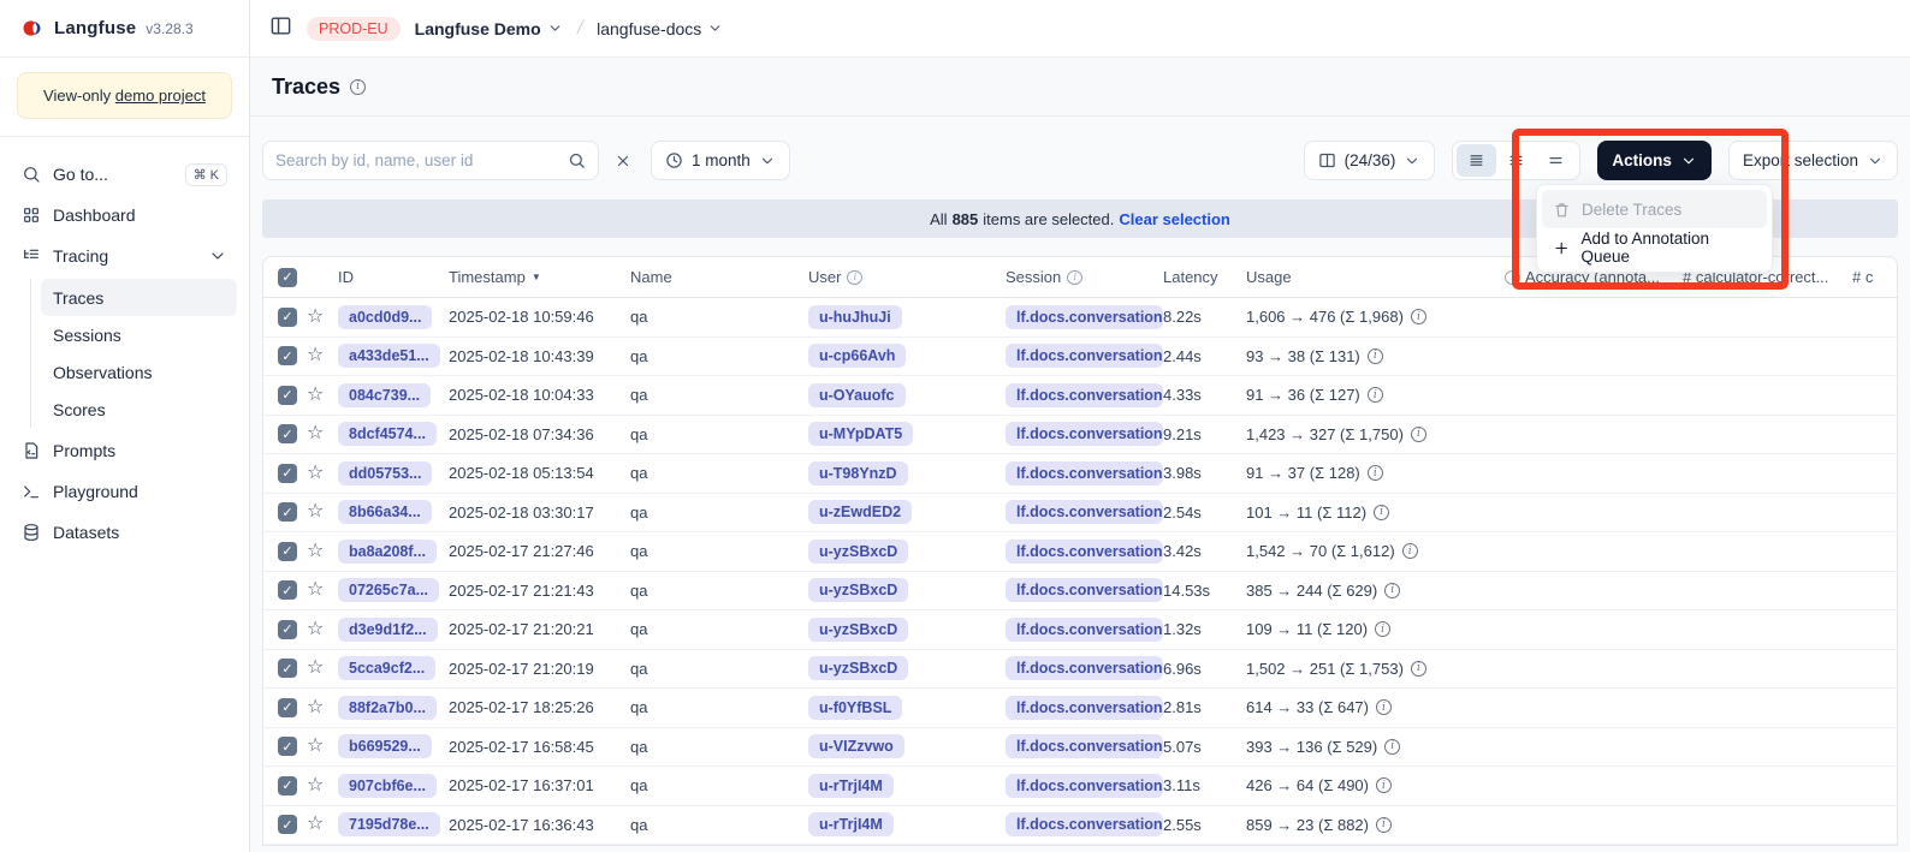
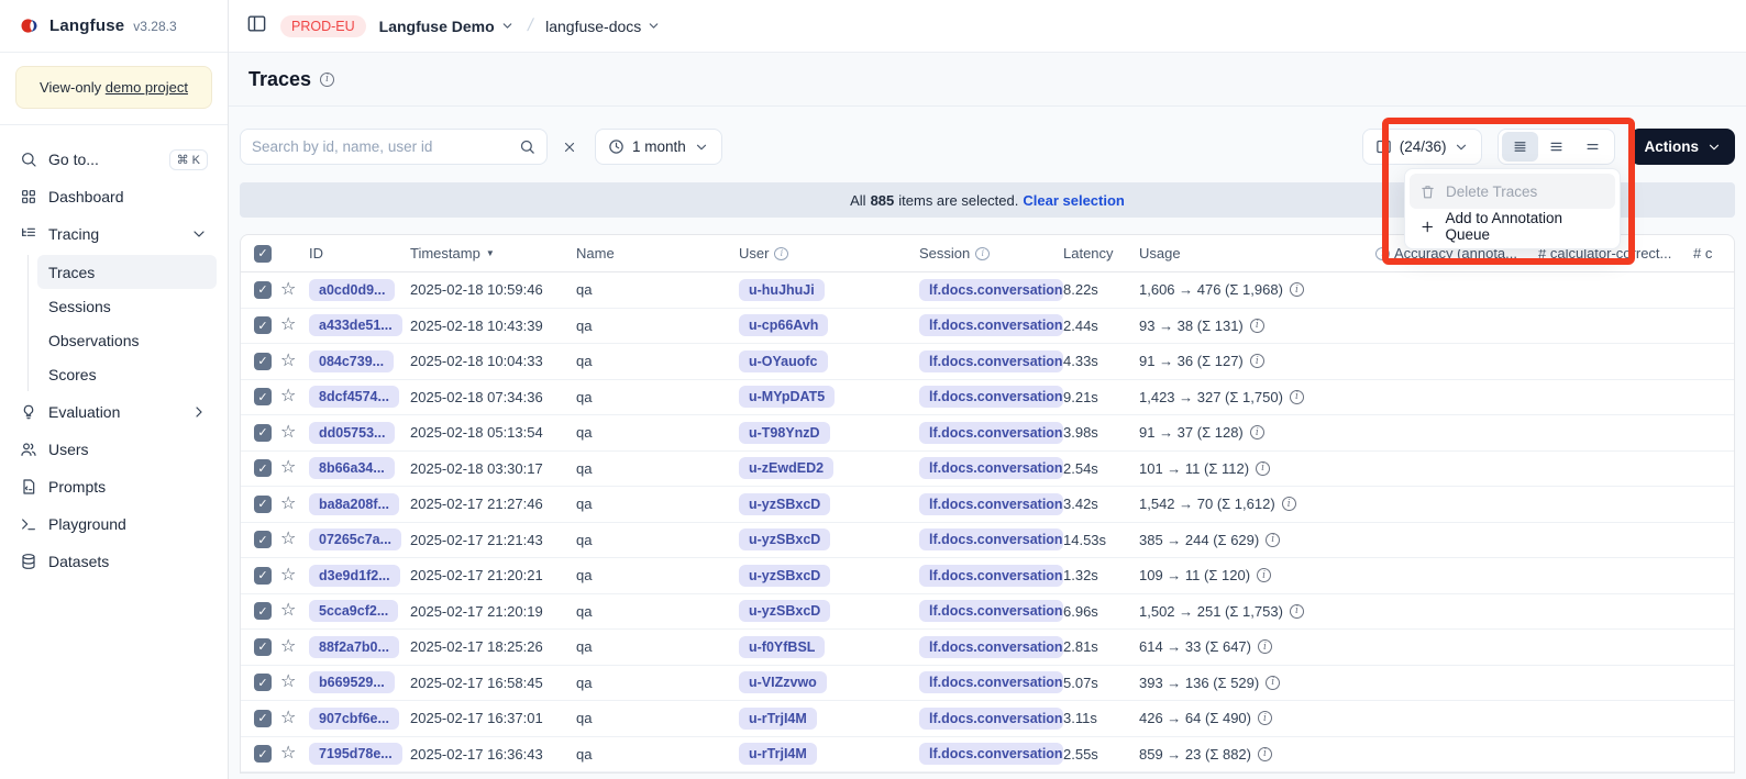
  Langfuse
  v3.28.3
  View-only demo project
  Go to...
  ⌘ K
  Dashboard
  Tracing
  Traces
  Sessions
  Observations
  Scores
+ Evaluation
+ Users
  Prompts
  Playground
  Datasets
  PROD-EU
  Langfuse Demo
  langfuse-docs
  Traces
  i
  Search by id, name, user id
  1 month
  (24/36)
  Actions
- Export selection
  All
  885
  items are selected.
  Clear selection
  ✓
  ID
  Timestamp
  ▼
  Name
  User
  i
  Session
  i
  Latency
  Usage
  i
  Accuracy (annota...
  # calculator-correct...
  # c
  ✓
  ☆
  a0cd0d9...
  2025-02-18 10:59:46
  qa
  u-huJhuJi
  lf.docs.conversation
  8.22s
  1,606 → 476 (Σ 1,968)
  i
  ✓
  ☆
  a433de51...
  2025-02-18 10:43:39
  qa
  u-cp66Avh
  lf.docs.conversation
  2.44s
  93 → 38 (Σ 131)
  i
  ✓
  ☆
  084c739...
  2025-02-18 10:04:33
  qa
  u-OYauofc
  lf.docs.conversation
  4.33s
  91 → 36 (Σ 127)
  i
  ✓
  ☆
  8dcf4574...
  2025-02-18 07:34:36
  qa
  u-MYpDAT5
  lf.docs.conversation
  9.21s
  1,423 → 327 (Σ 1,750)
  i
  ✓
  ☆
  dd05753...
  2025-02-18 05:13:54
  qa
  u-T98YnzD
  lf.docs.conversation
  3.98s
  91 → 37 (Σ 128)
  i
  ✓
  ☆
  8b66a34...
  2025-02-18 03:30:17
  qa
  u-zEwdED2
  lf.docs.conversation
  2.54s
  101 → 11 (Σ 112)
  i
  ✓
  ☆
  ba8a208f...
  2025-02-17 21:27:46
  qa
  u-yzSBxcD
  lf.docs.conversation
  3.42s
  1,542 → 70 (Σ 1,612)
  i
  ✓
  ☆
  07265c7a...
  2025-02-17 21:21:43
  qa
  u-yzSBxcD
  lf.docs.conversation
  14.53s
  385 → 244 (Σ 629)
  i
  ✓
  ☆
  d3e9d1f2...
  2025-02-17 21:20:21
  qa
  u-yzSBxcD
  lf.docs.conversation
  1.32s
  109 → 11 (Σ 120)
  i
  ✓
  ☆
  5cca9cf2...
  2025-02-17 21:20:19
  qa
  u-yzSBxcD
  lf.docs.conversation
  6.96s
  1,502 → 251 (Σ 1,753)
  i
  ✓
  ☆
  88f2a7b0...
  2025-02-17 18:25:26
  qa
  u-f0YfBSL
  lf.docs.conversation
  2.81s
  614 → 33 (Σ 647)
  i
  ✓
  ☆
  b669529...
  2025-02-17 16:58:45
  qa
  u-VIZzvwo
  lf.docs.conversation
  5.07s
  393 → 136 (Σ 529)
  i
  ✓
  ☆
  907cbf6e...
  2025-02-17 16:37:01
  qa
  u-rTrjI4M
  lf.docs.conversation
  3.11s
  426 → 64 (Σ 490)
  i
  ✓
  ☆
  7195d78e...
  2025-02-17 16:36:43
  qa
  u-rTrjI4M
  lf.docs.conversation
  2.55s
  859 → 23 (Σ 882)
  i
  Delete Traces
  Add to Annotation Queue
